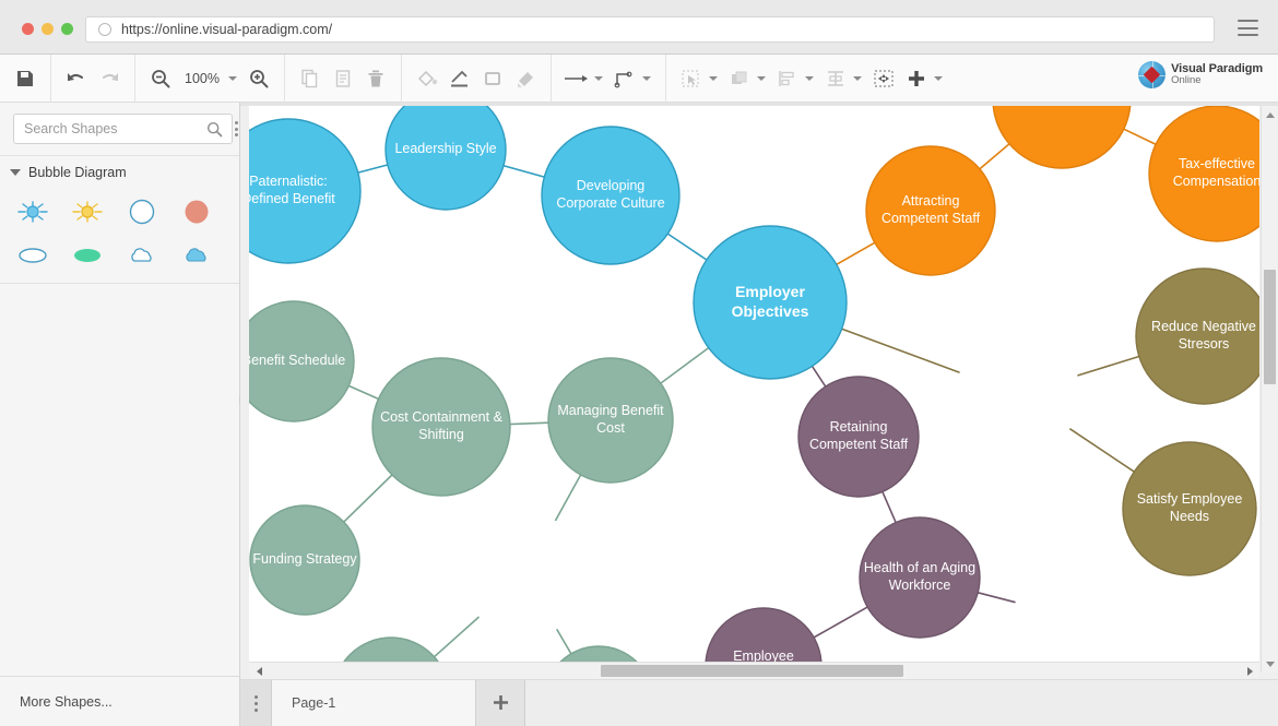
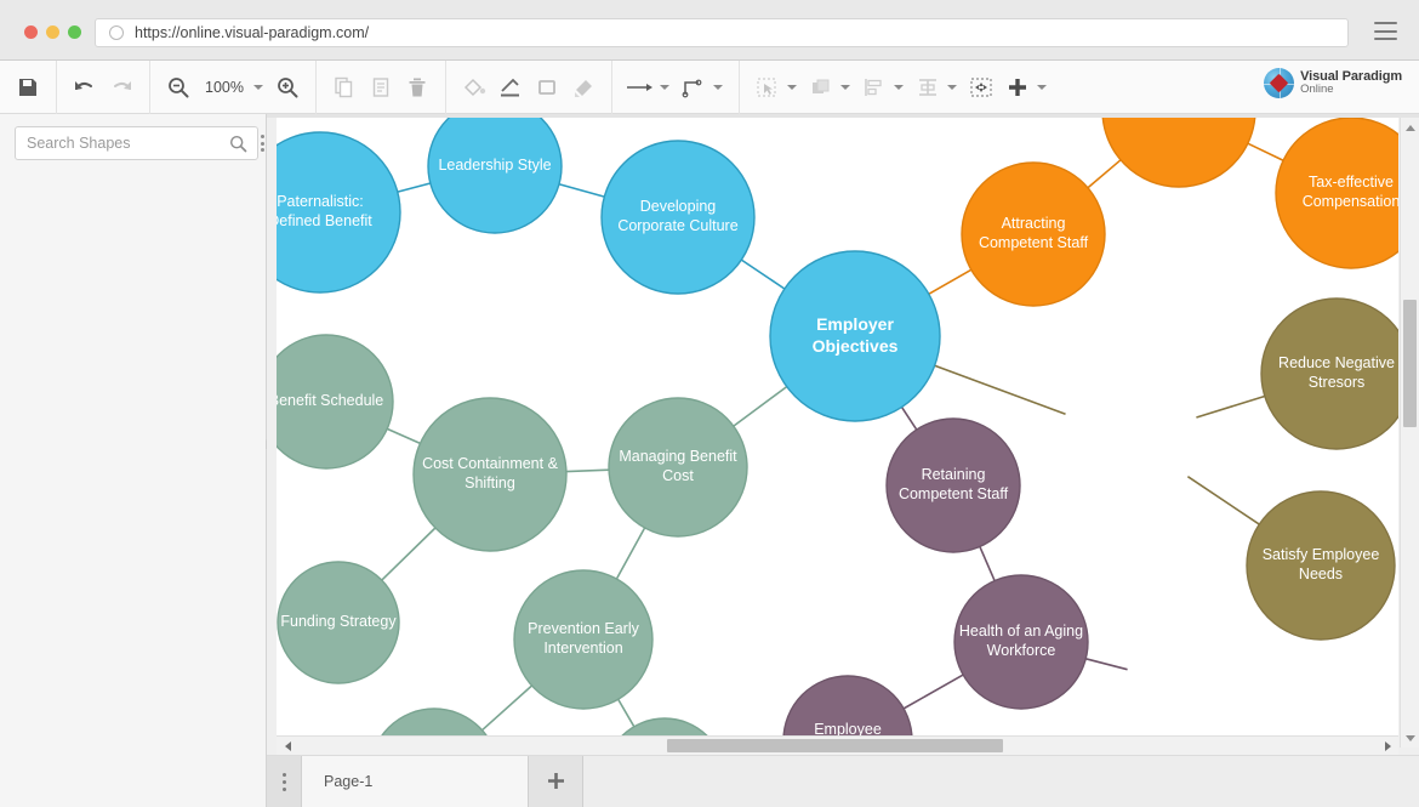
  https://online.visual-paradigm.com/
  100%
  Visual Paradigm
  Online
  Search Shapes
- Bubble Diagram
- More Shapes...
  Paternalistic: efined Benefit
  Leadership Style
  Developing Corporate Culture
  Employer Objectives
  Attracting Competent Staff
  Tax-effective Compensation
  Reduce Negative Stresors
  Satisfy Employee Needs
  Retaining Competent Staff
  Health of an Aging Workforce
  enefit Schedule
  Cost Containment & Shifting
  Managing Benefit Cost
  Funding Strategy
+ Prevention Early Intervention
  Page-1
